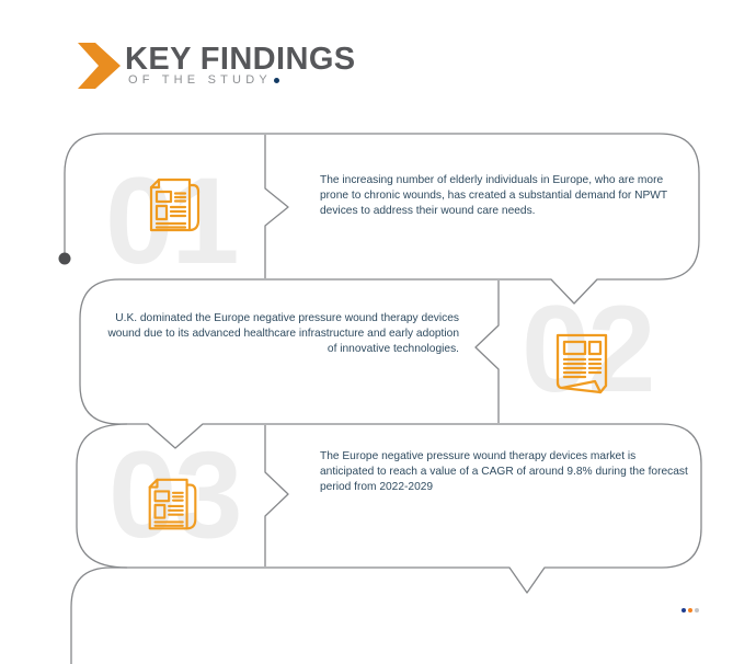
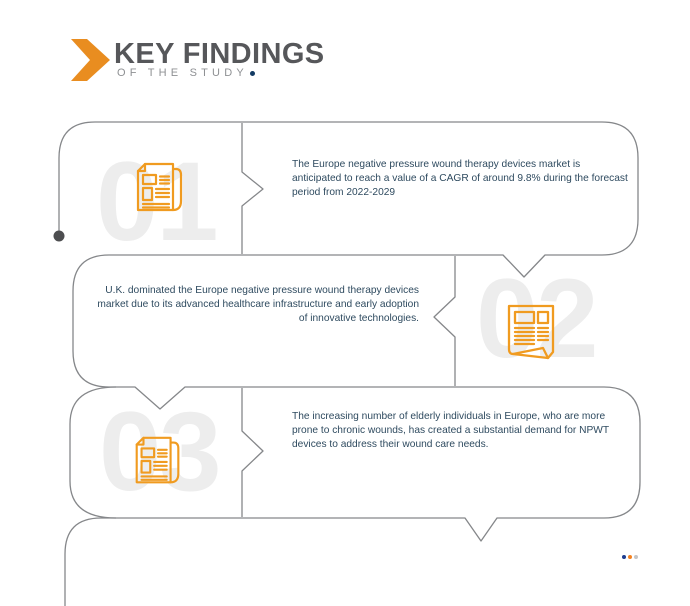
  KEY FINDINGS
  OF THE STUDY
  01
- The increasing number of elderly individuals in Europe, who are more prone to chronic wounds, has created a substantial demand for NPWT devices to address their wound care needs.
+ The Europe negative pressure wound therapy devices market is anticipated to reach a value of a CAGR of around 9.8% during the forecast period from 2022-2029
  02
- U.K. dominated the Europe negative pressure wound therapy devices wound due to its advanced healthcare infrastructure and early adoption of innovative technologies.
+ U.K. dominated the Europe negative pressure wound therapy devices market due to its advanced healthcare infrastructure and early adoption of innovative technologies.
  03
- The Europe negative pressure wound therapy devices market is anticipated to reach a value of a CAGR of around 9.8% during the forecast period from 2022-2029
+ The increasing number of elderly individuals in Europe, who are more prone to chronic wounds, has created a substantial demand for NPWT devices to address their wound care needs.
